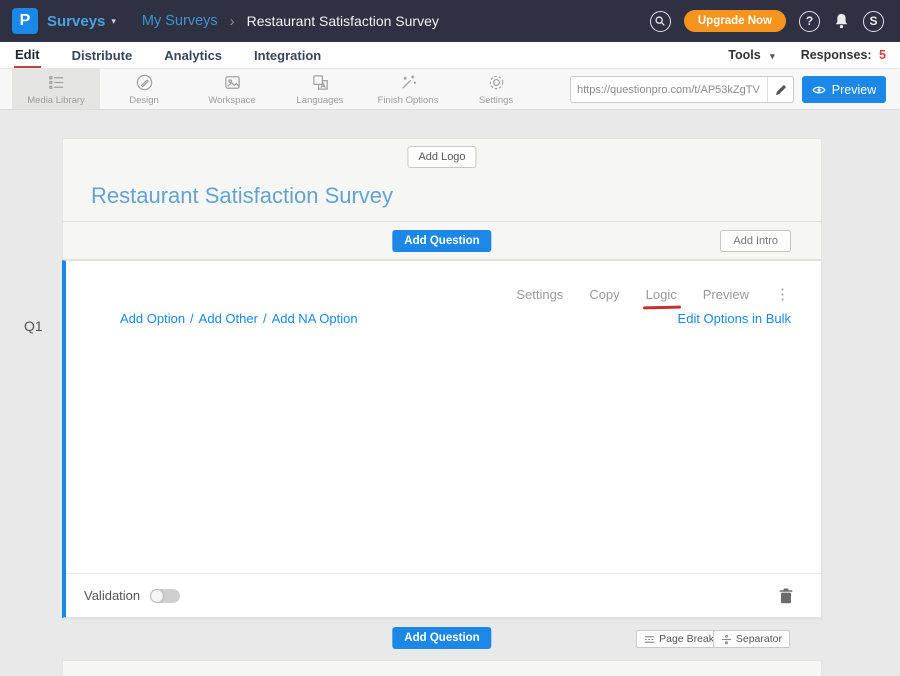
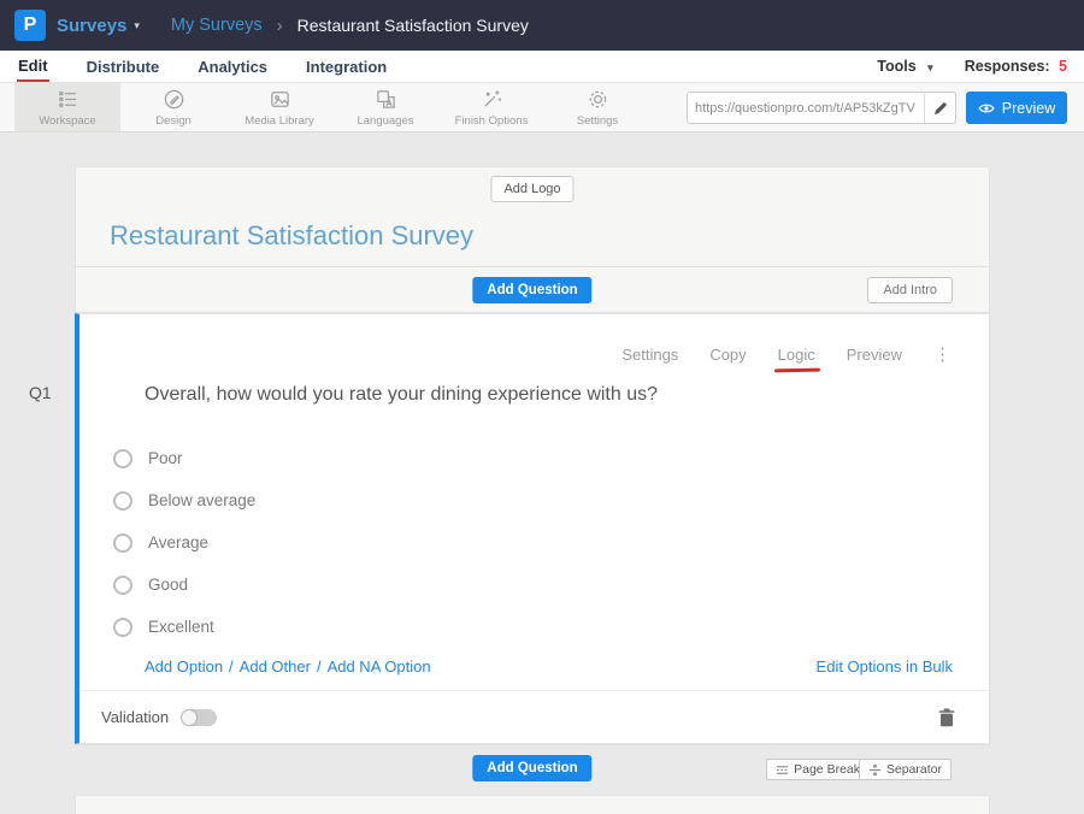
  P
  Surveys
  ▾
  My Surveys
  ›
  Restaurant Satisfaction Survey
- Upgrade Now
- ?
- S
  Edit
  Distribute
  Analytics
  Integration
  Tools ▾
  Responses: 5
- Media Library
+ Workspace
  Design
- Workspace
+ Media Library
  Languages
  Finish Options
  Settings
  https://questionpro.com/t/AP53kZgTV
  Preview
  Q1
  Add Logo
  Restaurant Satisfaction Survey
  Add Question
  Add Intro
  Settings
  Copy
  Logic
  Preview
  ⋮
+ Overall, how would you rate your dining experience with us?
+ Poor
+ Below average
+ Average
+ Good
+ Excellent
  Add Option
  /
  Add Other
  /
  Add NA Option
  Edit Options in Bulk
  Validation
  Add Question
  Page Break
  Separator
